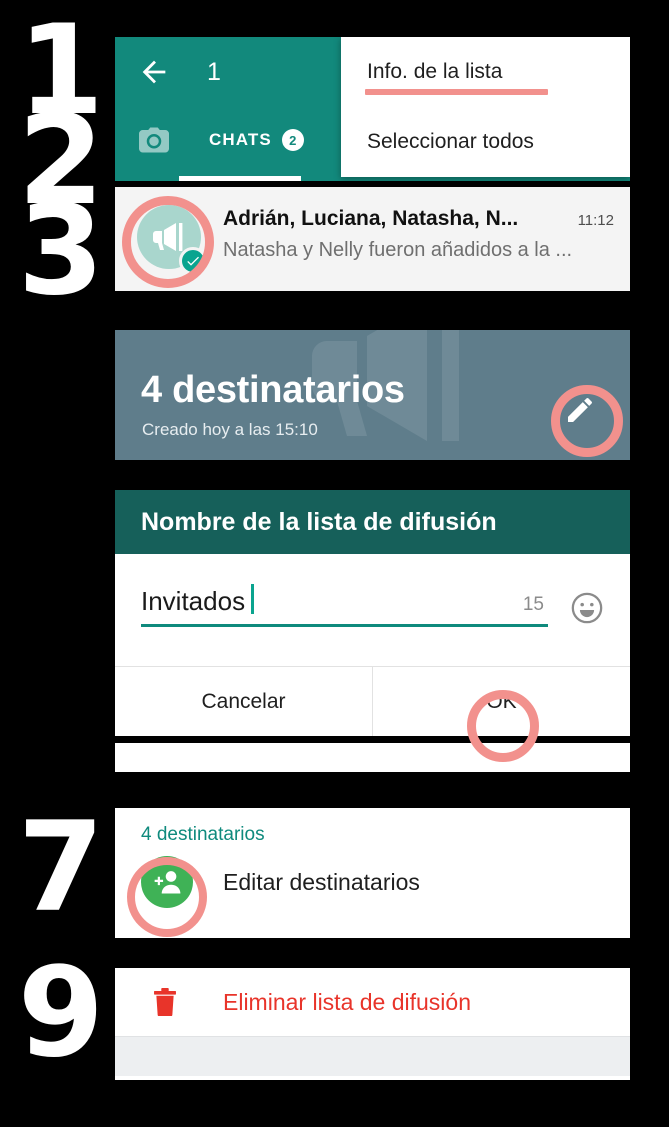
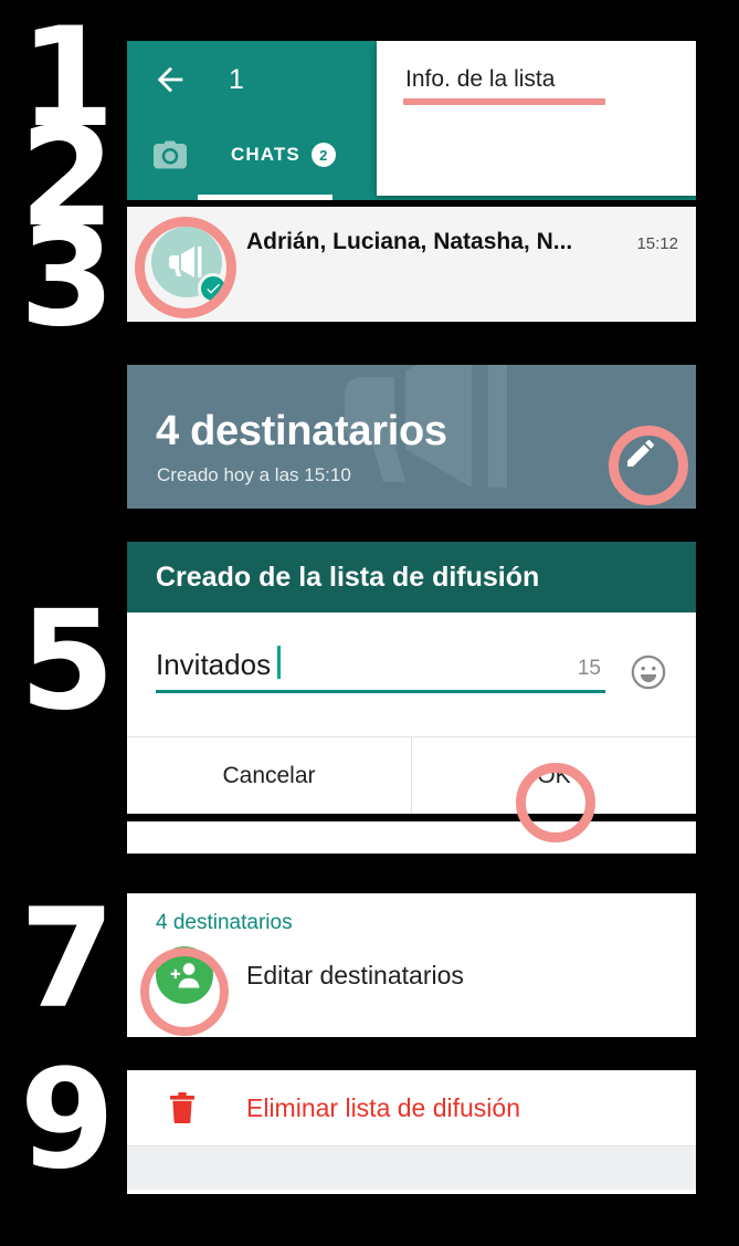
  1
  2
  3
+ 5
  7
  9
  1
  CHATS
  2
  Info. de la lista
- Seleccionar todos
  Adrián, Luciana, Natasha, N...
- 11:12
+ 15:12
- Natasha y Nelly fueron añadidos a la ...
  4 destinatarios
  Creado hoy a las 15:10
- Nombre de la lista de difusión
+ Creado de la lista de difusión
  Invitados
  15
  Cancelar
  OK
  4 destinatarios
  Editar destinatarios
  Eliminar lista de difusión
